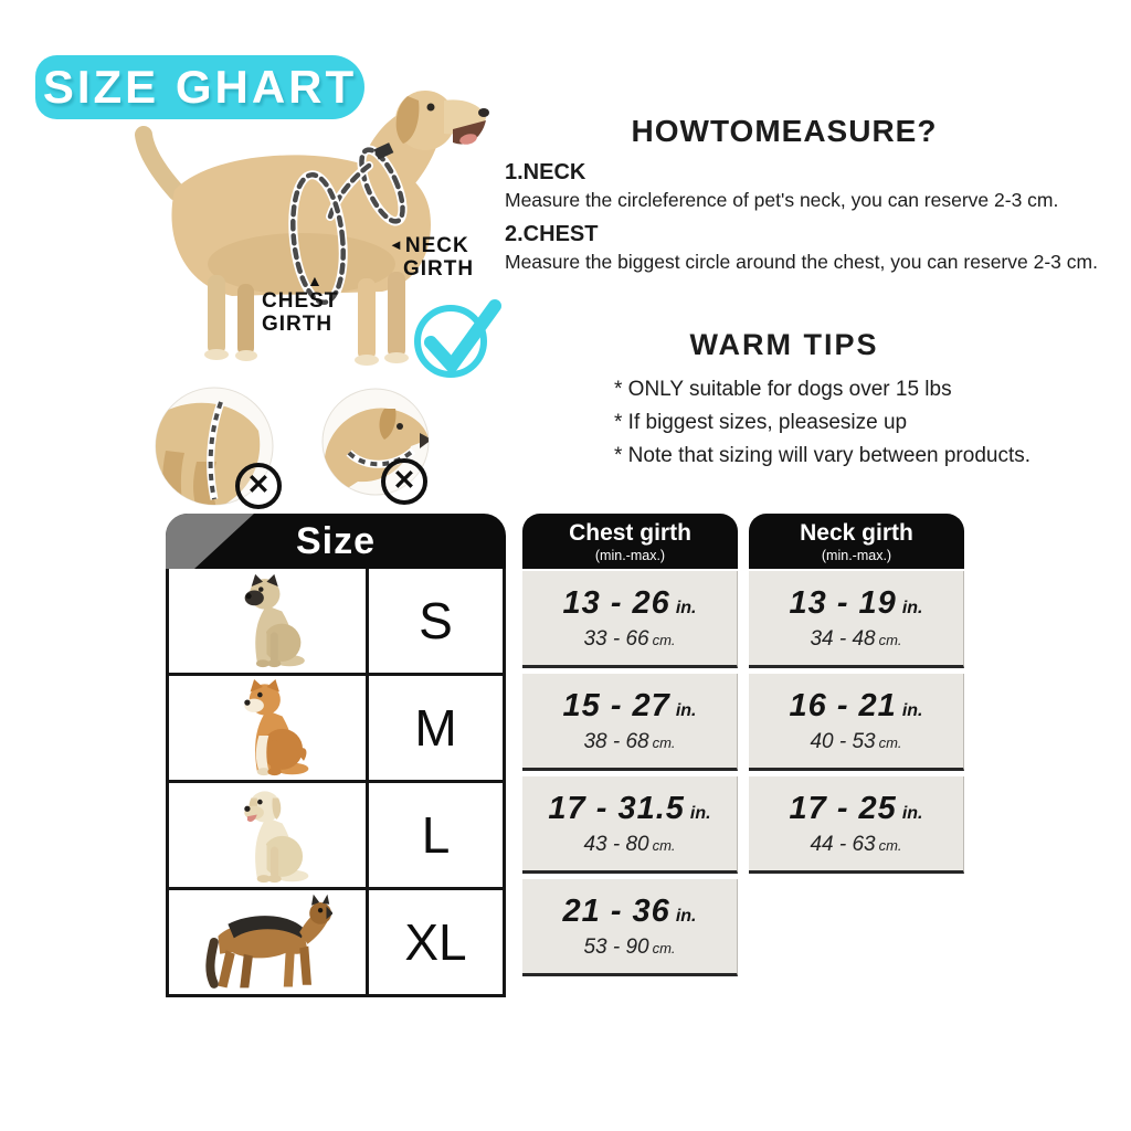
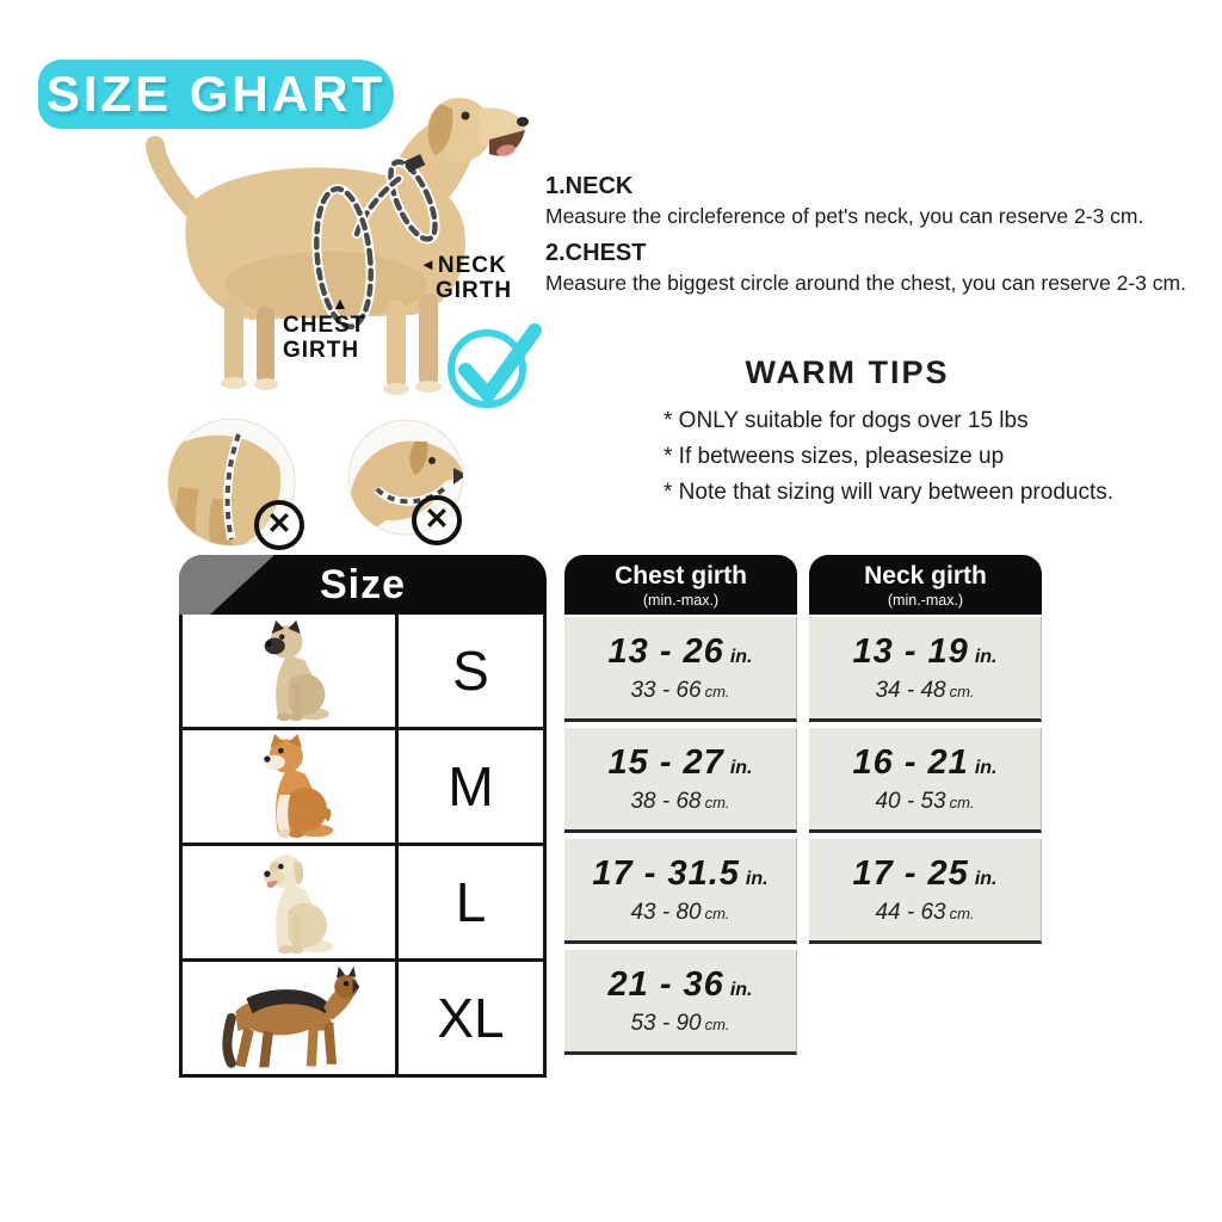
  SIZE GHART
  ◄NECK
  GIRTH
  ▲
  CHEST
  GIRTH
  ✕
  ✕
- HOWTOMEASURE?
  1.NECK
  Measure the circleference of pet's neck, you can reserve 2-3 cm.
  2.CHEST
  Measure the biggest circle around the chest, you can reserve 2-3 cm.
  WARM TIPS
  * ONLY suitable for dogs over 15 lbs
- * If biggest sizes, pleasesize up
+ * If betweens sizes, pleasesize up
  * Note that sizing will vary between products.
  Size
  S
  M
  L
  XL
  Chest girth
  (min.-max.)
  13 - 26 in.
  33 - 66 cm.
  15 - 27 in.
  38 - 68 cm.
  17 - 31.5 in.
  43 - 80 cm.
  21 - 36 in.
  53 - 90 cm.
  Neck girth
  (min.-max.)
  13 - 19 in.
  34 - 48 cm.
  16 - 21 in.
  40 - 53 cm.
  17 - 25 in.
  44 - 63 cm.
